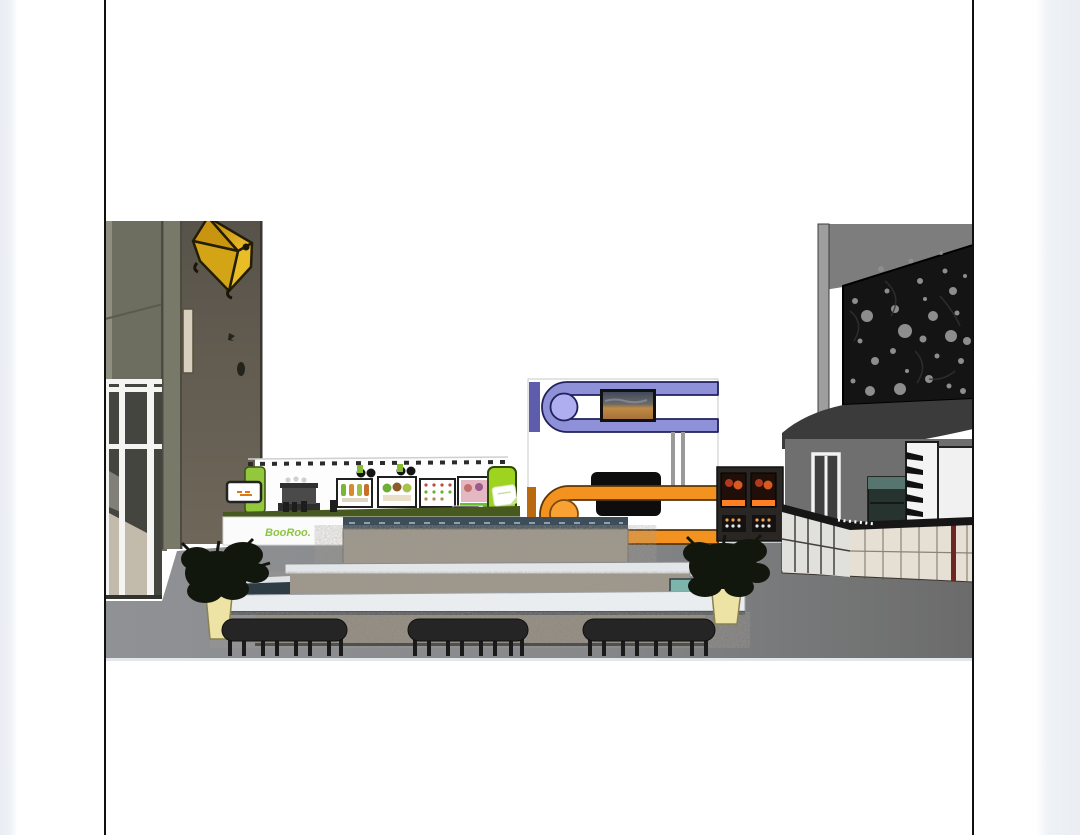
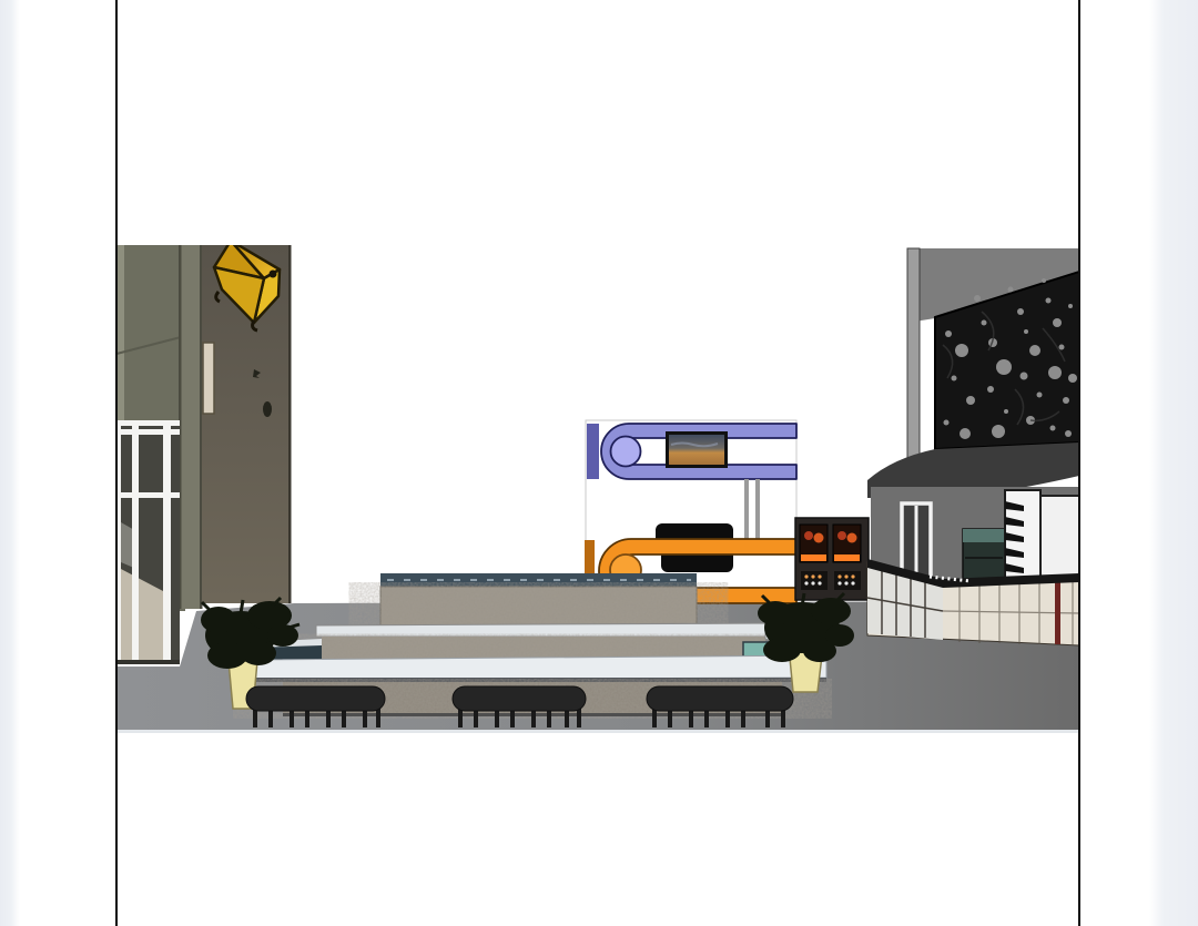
- BooRoo.
